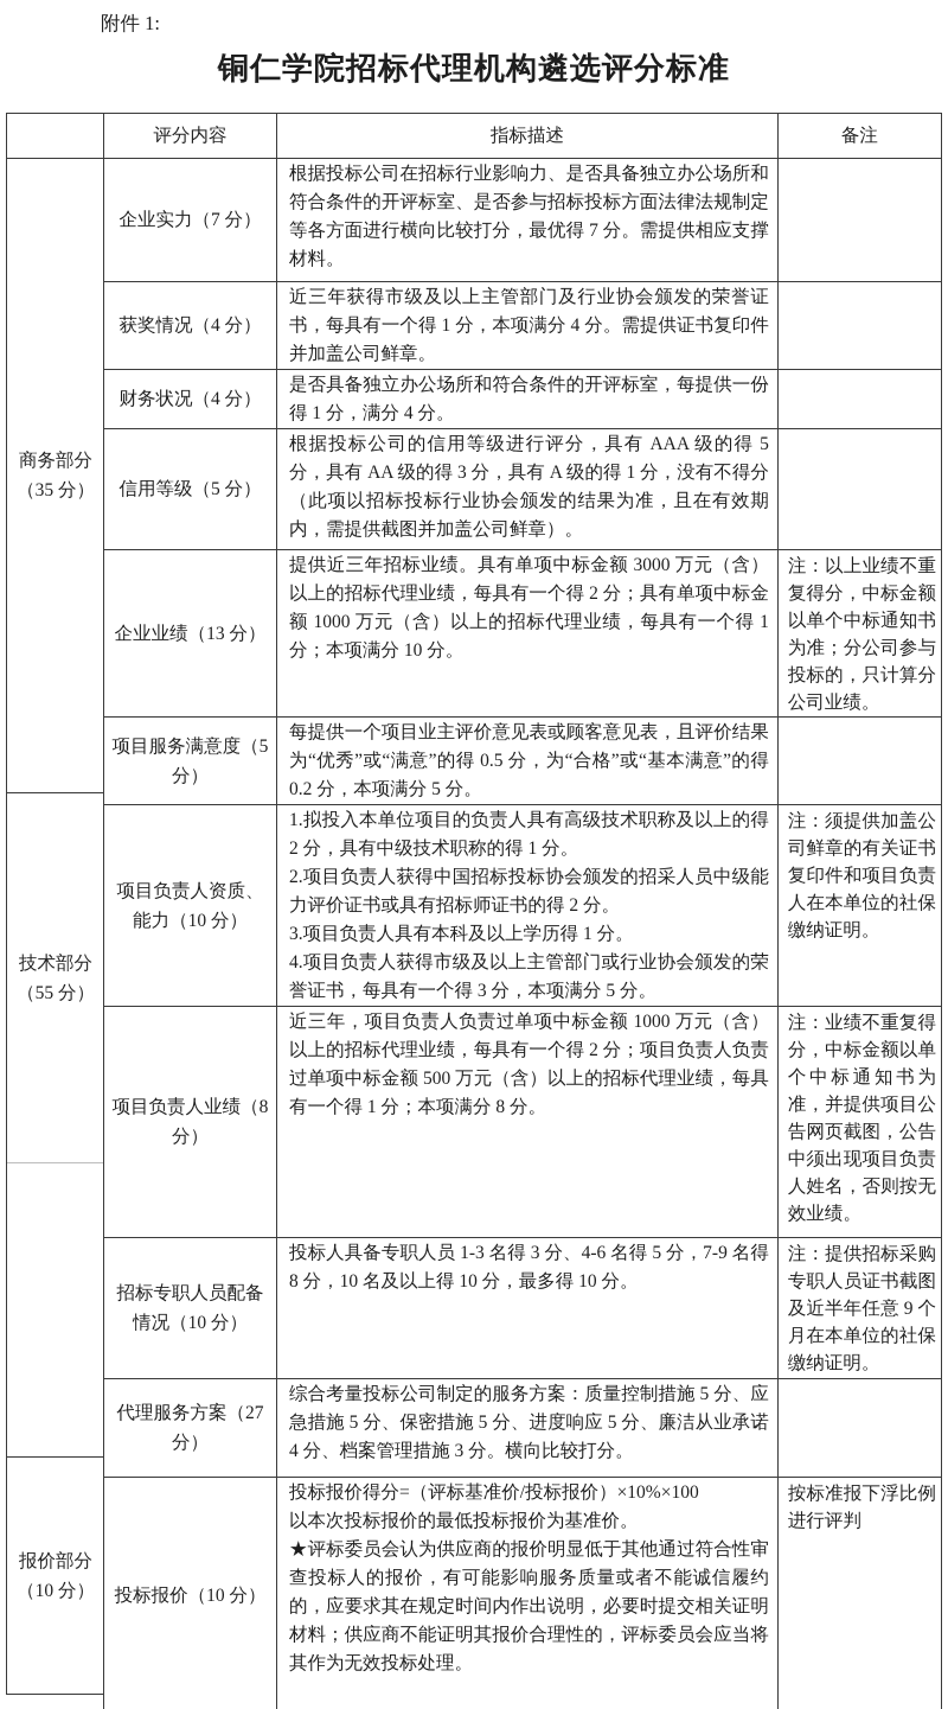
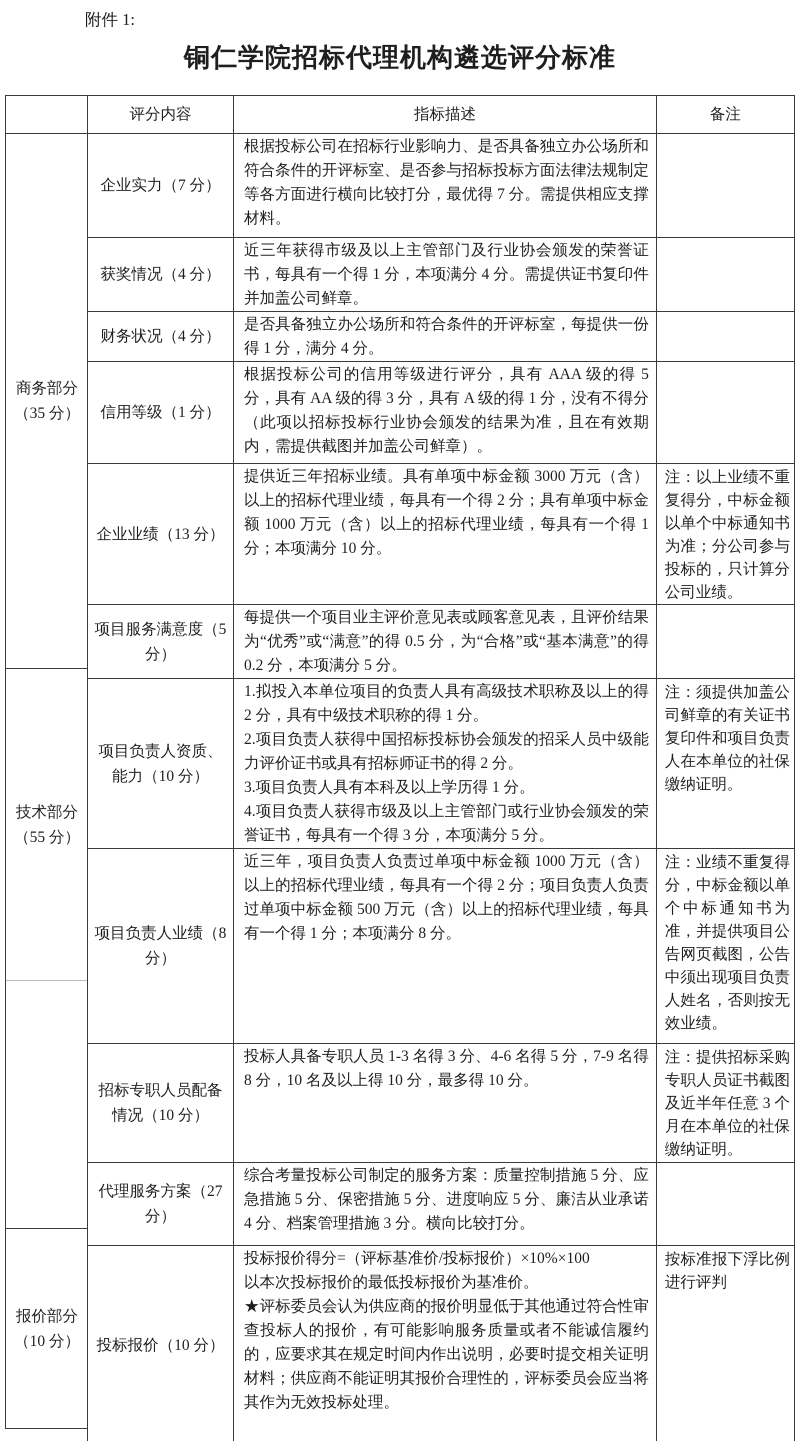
  附件 1:
  铜仁学院招标代理机构遴选评分标准
  商务部分（35 分）
  技术部分（55 分）
  报价部分（10 分）
  评分内容	指标描述	备注
  企业实力（7 分）	根据投标公司在招标行业影响力、是否具备独立办公场所和符合条件的开评标室、是否参与招标投标方面法律法规制定等各方面进行横向比较打分，最优得 7 分。需提供相应支撑材料。
  获奖情况（4 分）	近三年获得市级及以上主管部门及行业协会颁发的荣誉证书，每具有一个得 1 分，本项满分 4 分。需提供证书复印件并加盖公司鲜章。
  财务状况（4 分）	是否具备独立办公场所和符合条件的开评标室，每提供一份得 1 分，满分 4 分。
- 信用等级（5 分）	根据投标公司的信用等级进行评分，具有 AAA 级的得 5 分，具有 AA 级的得 3 分，具有 A 级的得 1 分，没有不得分（此项以招标投标行业协会颁发的结果为准，且在有效期内，需提供截图并加盖公司鲜章）。
+ 信用等级（1 分）	根据投标公司的信用等级进行评分，具有 AAA 级的得 5 分，具有 AA 级的得 3 分，具有 A 级的得 1 分，没有不得分（此项以招标投标行业协会颁发的结果为准，且在有效期内，需提供截图并加盖公司鲜章）。
  企业业绩（13 分）	提供近三年招标业绩。具有单项中标金额 3000 万元（含）以上的招标代理业绩，每具有一个得 2 分；具有单项中标金额 1000 万元（含）以上的招标代理业绩，每具有一个得 1 分；本项满分 10 分。	注：以上业绩不重复得分，中标金额以单个中标通知书为准；分公司参与投标的，只计算分公司业绩。
  项目服务满意度（5 分）	每提供一个项目业主评价意见表或顾客意见表，且评价结果为“优秀”或“满意”的得 0.5 分，为“合格”或“基本满意”的得 0.2 分，本项满分 5 分。
  项目负责人资质、能力（10 分）	1.拟投入本单位项目的负责人具有高级技术职称及以上的得 2 分，具有中级技术职称的得 1 分。 2.项目负责人获得中国招标投标协会颁发的招采人员中级能力评价证书或具有招标师证书的得 2 分。 3.项目负责人具有本科及以上学历得 1 分。 4.项目负责人获得市级及以上主管部门或行业协会颁发的荣誉证书，每具有一个得 3 分，本项满分 5 分。	注：须提供加盖公司鲜章的有关证书复印件和项目负责人在本单位的社保缴纳证明。
  项目负责人业绩（8 分）	近三年，项目负责人负责过单项中标金额 1000 万元（含）以上的招标代理业绩，每具有一个得 2 分；项目负责人负责过单项中标金额 500 万元（含）以上的招标代理业绩，每具有一个得 1 分；本项满分 8 分。	注：业绩不重复得分，中标金额以单个中标通知书为准，并提供项目公告网页截图，公告中须出现项目负责人姓名，否则按无效业绩。
- 招标专职人员配备情况（10 分）	投标人具备专职人员 1-3 名得 3 分、4-6 名得 5 分，7-9 名得 8 分，10 名及以上得 10 分，最多得 10 分。	注：提供招标采购专职人员证书截图及近半年任意 9 个月在本单位的社保缴纳证明。
+ 招标专职人员配备情况（10 分）	投标人具备专职人员 1-3 名得 3 分、4-6 名得 5 分，7-9 名得 8 分，10 名及以上得 10 分，最多得 10 分。	注：提供招标采购专职人员证书截图及近半年任意 3 个月在本单位的社保缴纳证明。
  代理服务方案（27 分）	综合考量投标公司制定的服务方案：质量控制措施 5 分、应急措施 5 分、保密措施 5 分、进度响应 5 分、廉洁从业承诺 4 分、档案管理措施 3 分。横向比较打分。
  投标报价（10 分）	投标报价得分=（评标基准价/投标报价）×10%×100 以本次投标报价的最低投标报价为基准价。 ★评标委员会认为供应商的报价明显低于其他通过符合性审查投标人的报价，有可能影响服务质量或者不能诚信履约的，应要求其在规定时间内作出说明，必要时提交相关证明材料；供应商不能证明其报价合理性的，评标委员会应当将其作为无效投标处理。	按标准报下浮比例进行评判
